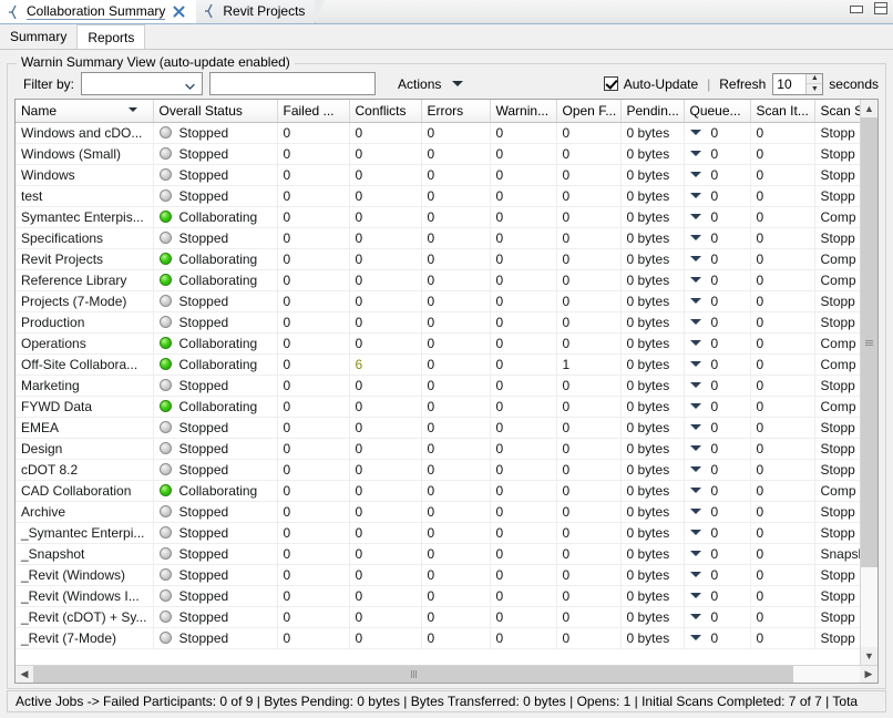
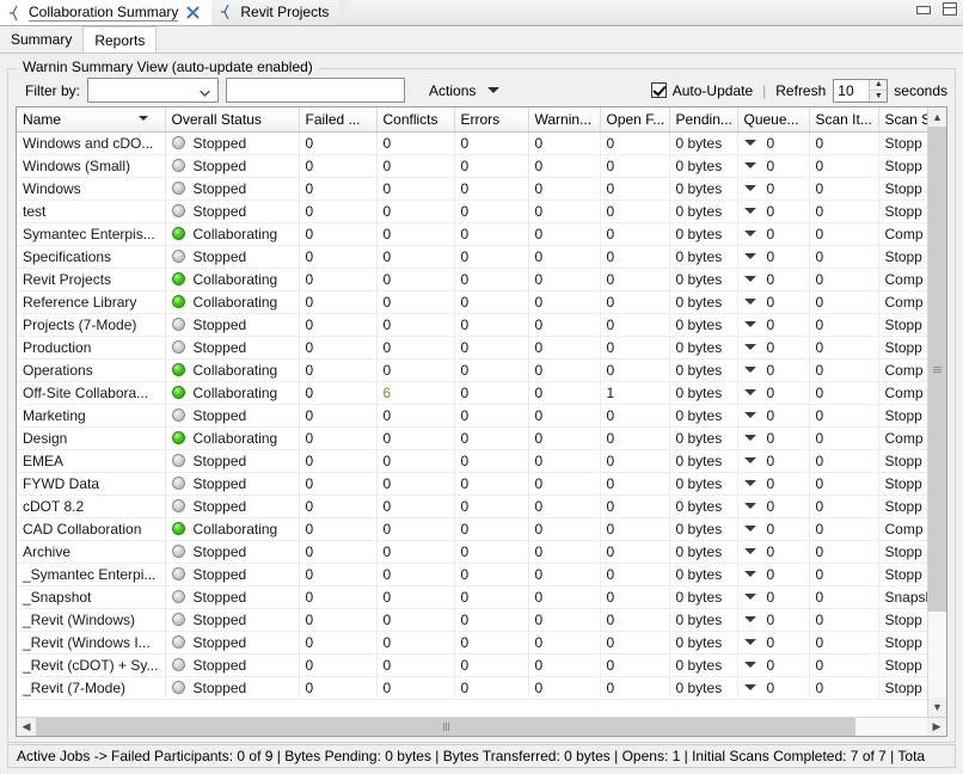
  Collaboration Summary
  Revit Projects
  Summary
  Reports
  Warnin Summary View (auto-update enabled)
  Filter by:
  Actions
  Auto-Update
  |
  Refresh
  10
  seconds
  Name	Overall Status	Failed ...	Conflicts	Errors	Warnin...	Open F...	Pendin...	Queue...	Scan It...	Scan
  Windows and cDO...	Stopped	0	0	0	0	0	0 bytes	0	0	Stopp
  Windows (Small)	Stopped	0	0	0	0	0	0 bytes	0	0	Stopp
  Windows	Stopped	0	0	0	0	0	0 bytes	0	0	Stopp
  test	Stopped	0	0	0	0	0	0 bytes	0	0	Stopp
  Symantec Enterpis...	Collaborating	0	0	0	0	0	0 bytes	0	0	Comp
  Specifications	Stopped	0	0	0	0	0	0 bytes	0	0	Stopp
  Revit Projects	Collaborating	0	0	0	0	0	0 bytes	0	0	Comp
  Reference Library	Collaborating	0	0	0	0	0	0 bytes	0	0	Comp
  Projects (7-Mode)	Stopped	0	0	0	0	0	0 bytes	0	0	Stopp
  Production	Stopped	0	0	0	0	0	0 bytes	0	0	Stopp
  Operations	Collaborating	0	0	0	0	0	0 bytes	0	0	Comp
  Off-Site Collabora...	Collaborating	0	6	0	0	1	0 bytes	0	0	Comp
  Marketing	Stopped	0	0	0	0	0	0 bytes	0	0	Stopp
- FYWD Data	Collaborating	0	0	0	0	0	0 bytes	0	0	Comp
+ Design	Collaborating	0	0	0	0	0	0 bytes	0	0	Comp
  EMEA	Stopped	0	0	0	0	0	0 bytes	0	0	Stopp
- Design	Stopped	0	0	0	0	0	0 bytes	0	0	Stopp
+ FYWD Data	Stopped	0	0	0	0	0	0 bytes	0	0	Stopp
  cDOT 8.2	Stopped	0	0	0	0	0	0 bytes	0	0	Stopp
  CAD Collaboration	Collaborating	0	0	0	0	0	0 bytes	0	0	Comp
  Archive	Stopped	0	0	0	0	0	0 bytes	0	0	Stopp
  _Symantec Enterpi...	Stopped	0	0	0	0	0	0 bytes	0	0	Stopp
  _Snapshot	Stopped	0	0	0	0	0	0 bytes	0	0	Snaps
  _Revit (Windows)	Stopped	0	0	0	0	0	0 bytes	0	0	Stopp
  _Revit (Windows I...	Stopped	0	0	0	0	0	0 bytes	0	0	Stopp
  _Revit (cDOT) + Sy...	Stopped	0	0	0	0	0	0 bytes	0	0	Stopp
  _Revit (7-Mode)	Stopped	0	0	0	0	0	0 bytes	0	0	Stopp
  ▲
  ▼
  ◀
  ▶
  Active Jobs -> Failed Participants: 0 of 9 | Bytes Pending: 0 bytes | Bytes Transferred: 0 bytes | Opens: 1 | Initial Scans Completed: 7 of 7 | Tota
